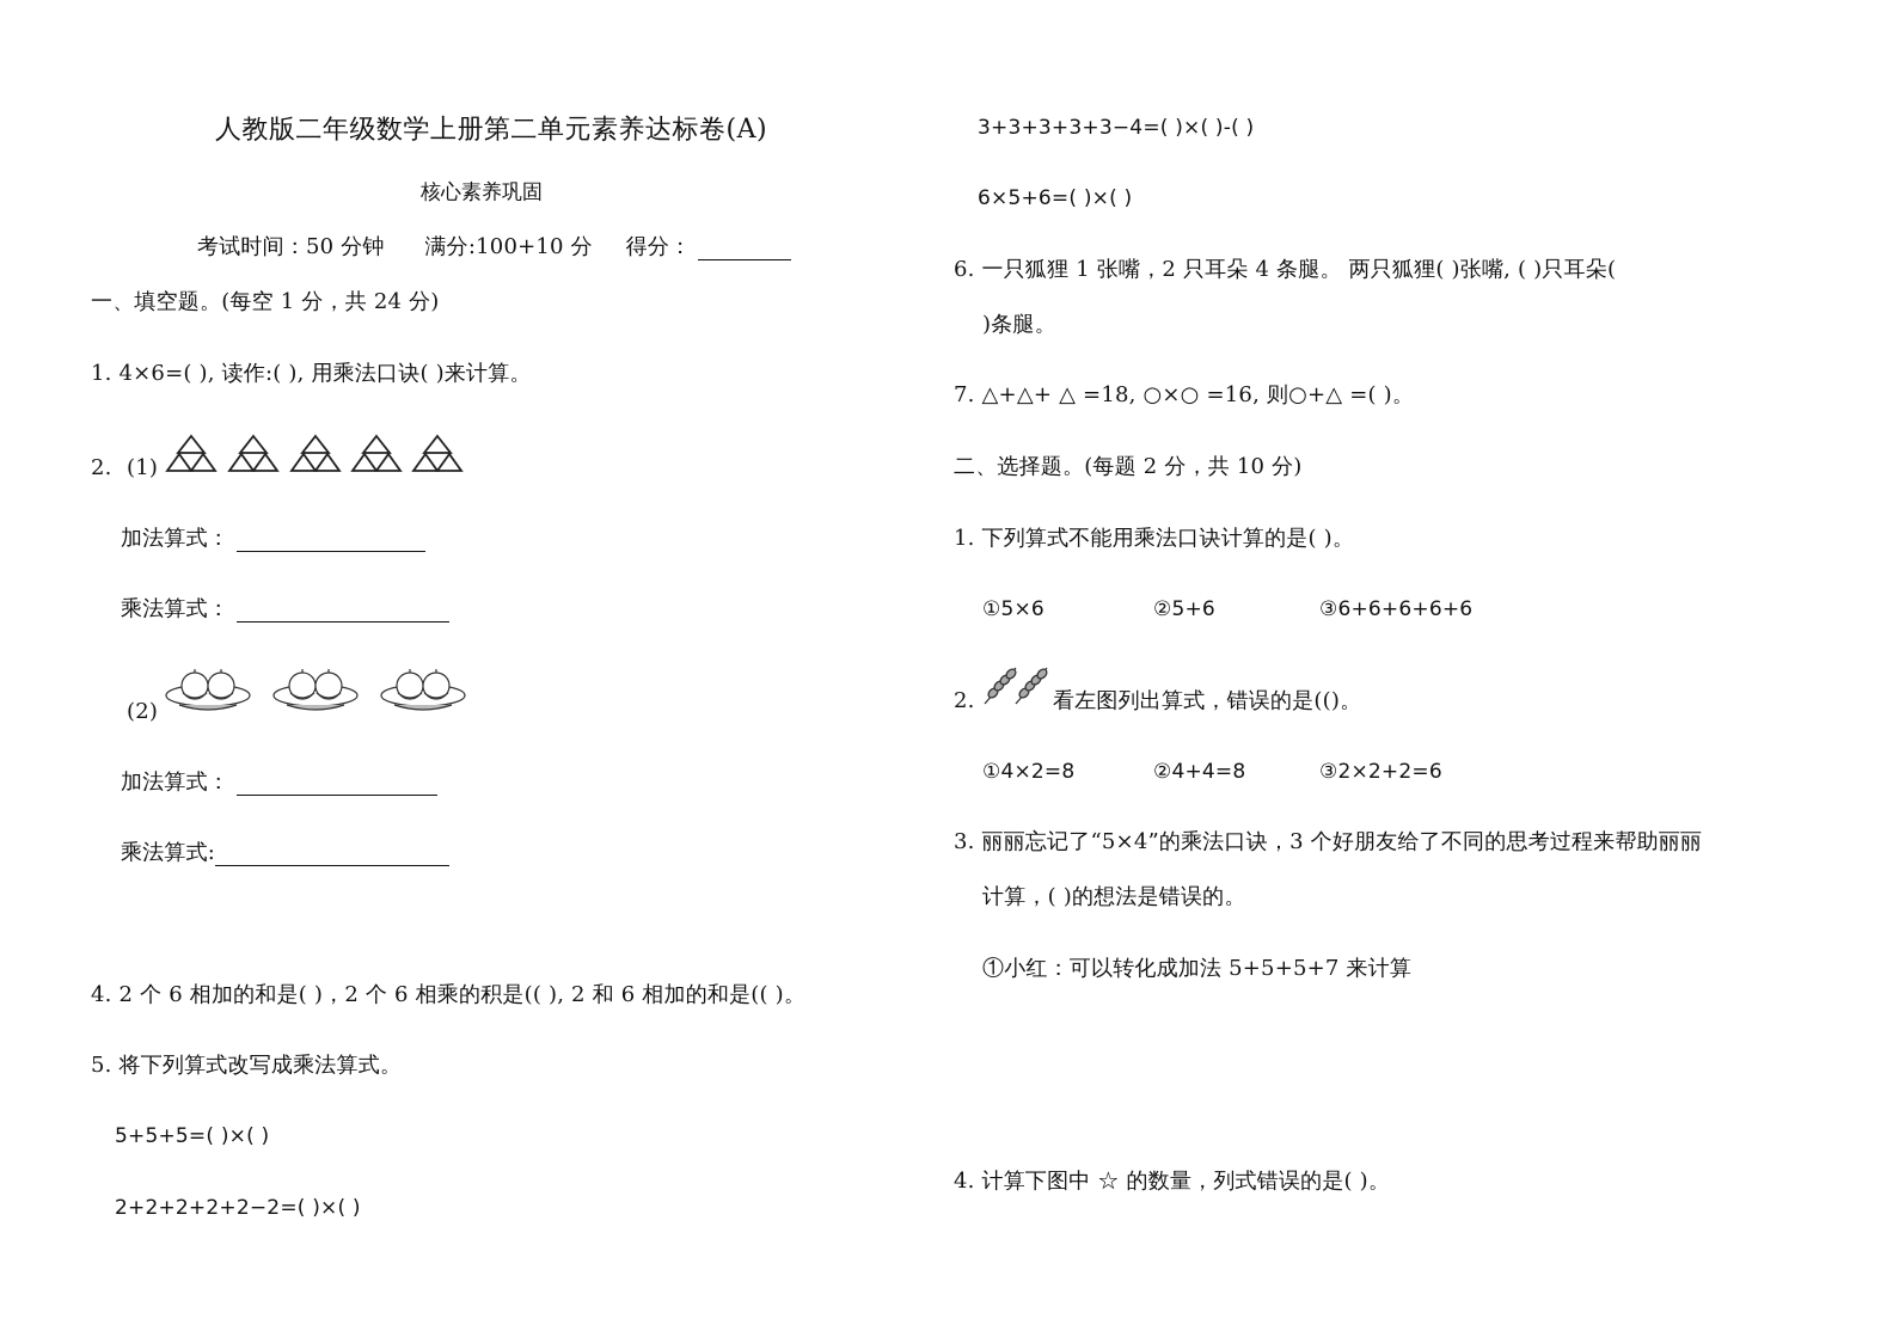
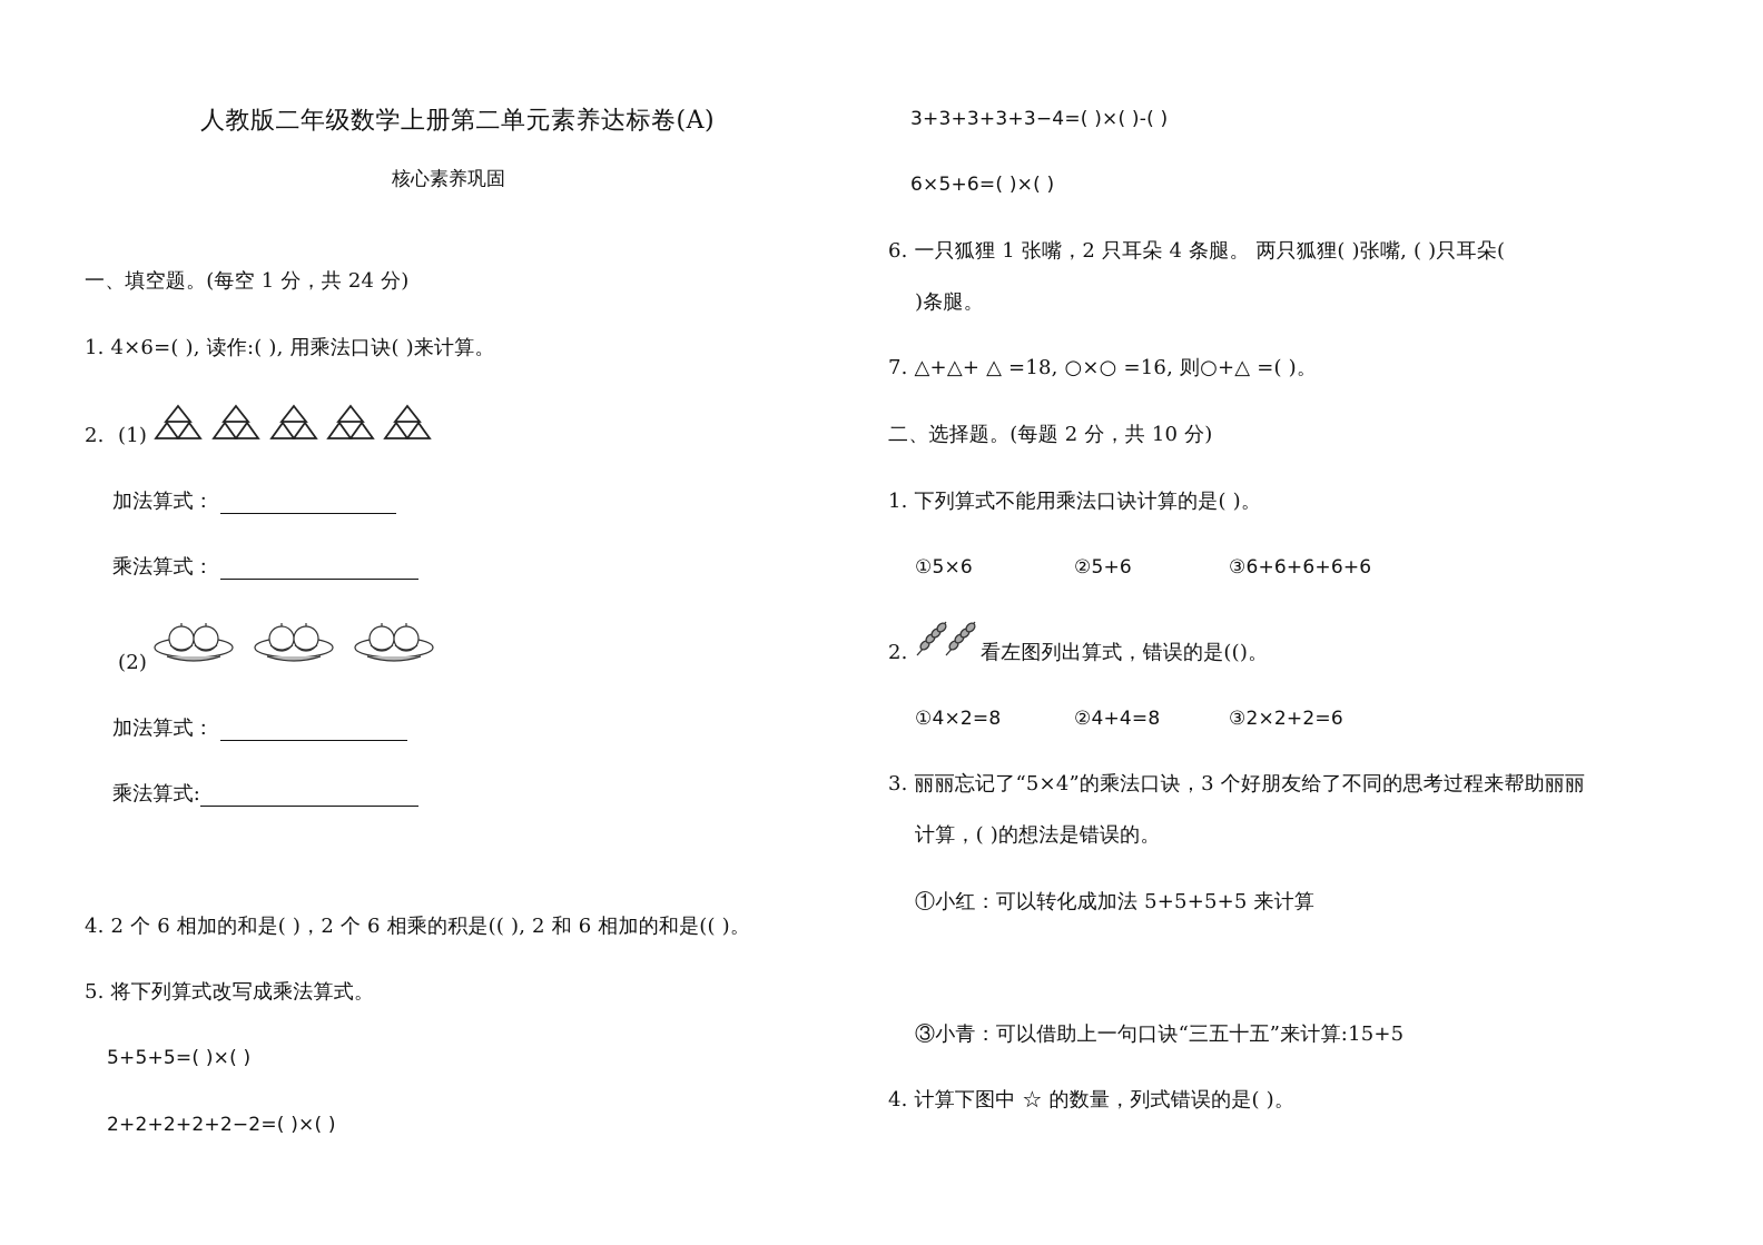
  人教版二年级数学上册第二单元素养达标卷(A)
  核心素养巩固
- 考试时间：50 分钟 满分:100+10 分 得分：
  一、填空题。(每空 1 分，共 24 分)
  1. 4×6=( ), 读作:( ), 用乘法口诀( )来计算。
  2.
  (1)
  加法算式：
  乘法算式：
  (2)
  加法算式：
  乘法算式:
  4. 2 个 6 相加的和是( )，2 个 6 相乘的积是(( ), 2 和 6 相加的和是(( )。
  5. 将下列算式改写成乘法算式。
  5+5+5=( )×( )
  2+2+2+2+2−2=( )×( )
  3+3+3+3+3−4=( )×( )-( )
  6×5+6=( )×( )
  6. 一只狐狸 1 张嘴，2 只耳朵 4 条腿。 两只狐狸( )张嘴, ( )只耳朵(
  )条腿。
  7. △+△+ △ =18, ○×○ =16, 则○+△ =( )。
  二、选择题。(每题 2 分，共 10 分)
  1. 下列算式不能用乘法口诀计算的是( )。
  ①5×6
  ②5+6
  ③6+6+6+6+6
  2.
  看左图列出算式，错误的是(()。
  ①4×2=8
  ②4+4=8
  ③2×2+2=6
  3. 丽丽忘记了“5×4”的乘法口诀，3 个好朋友给了不同的思考过程来帮助丽丽
  计算，( )的想法是错误的。
- ①小红：可以转化成加法 5+5+5+7 来计算
+ ①小红：可以转化成加法 5+5+5+5 来计算
+ ③小青：可以借助上一句口诀“三五十五”来计算:15+5
  4. 计算下图中 ☆ 的数量，列式错误的是( )。
